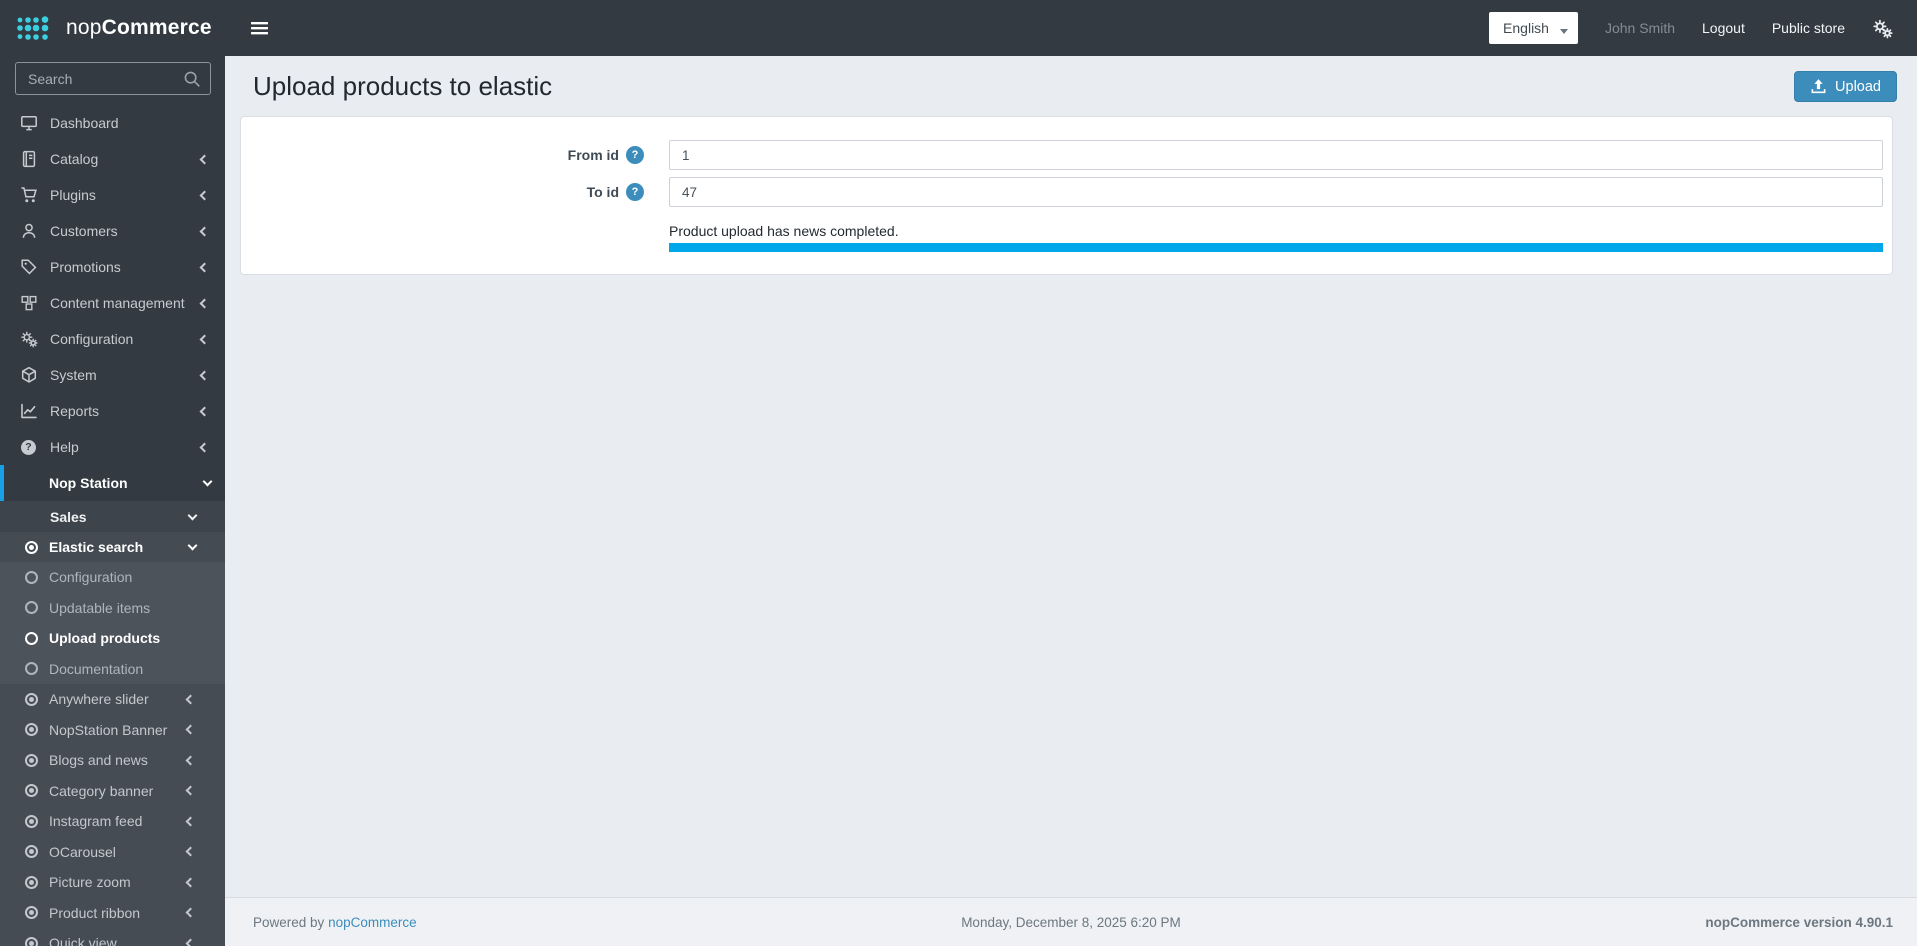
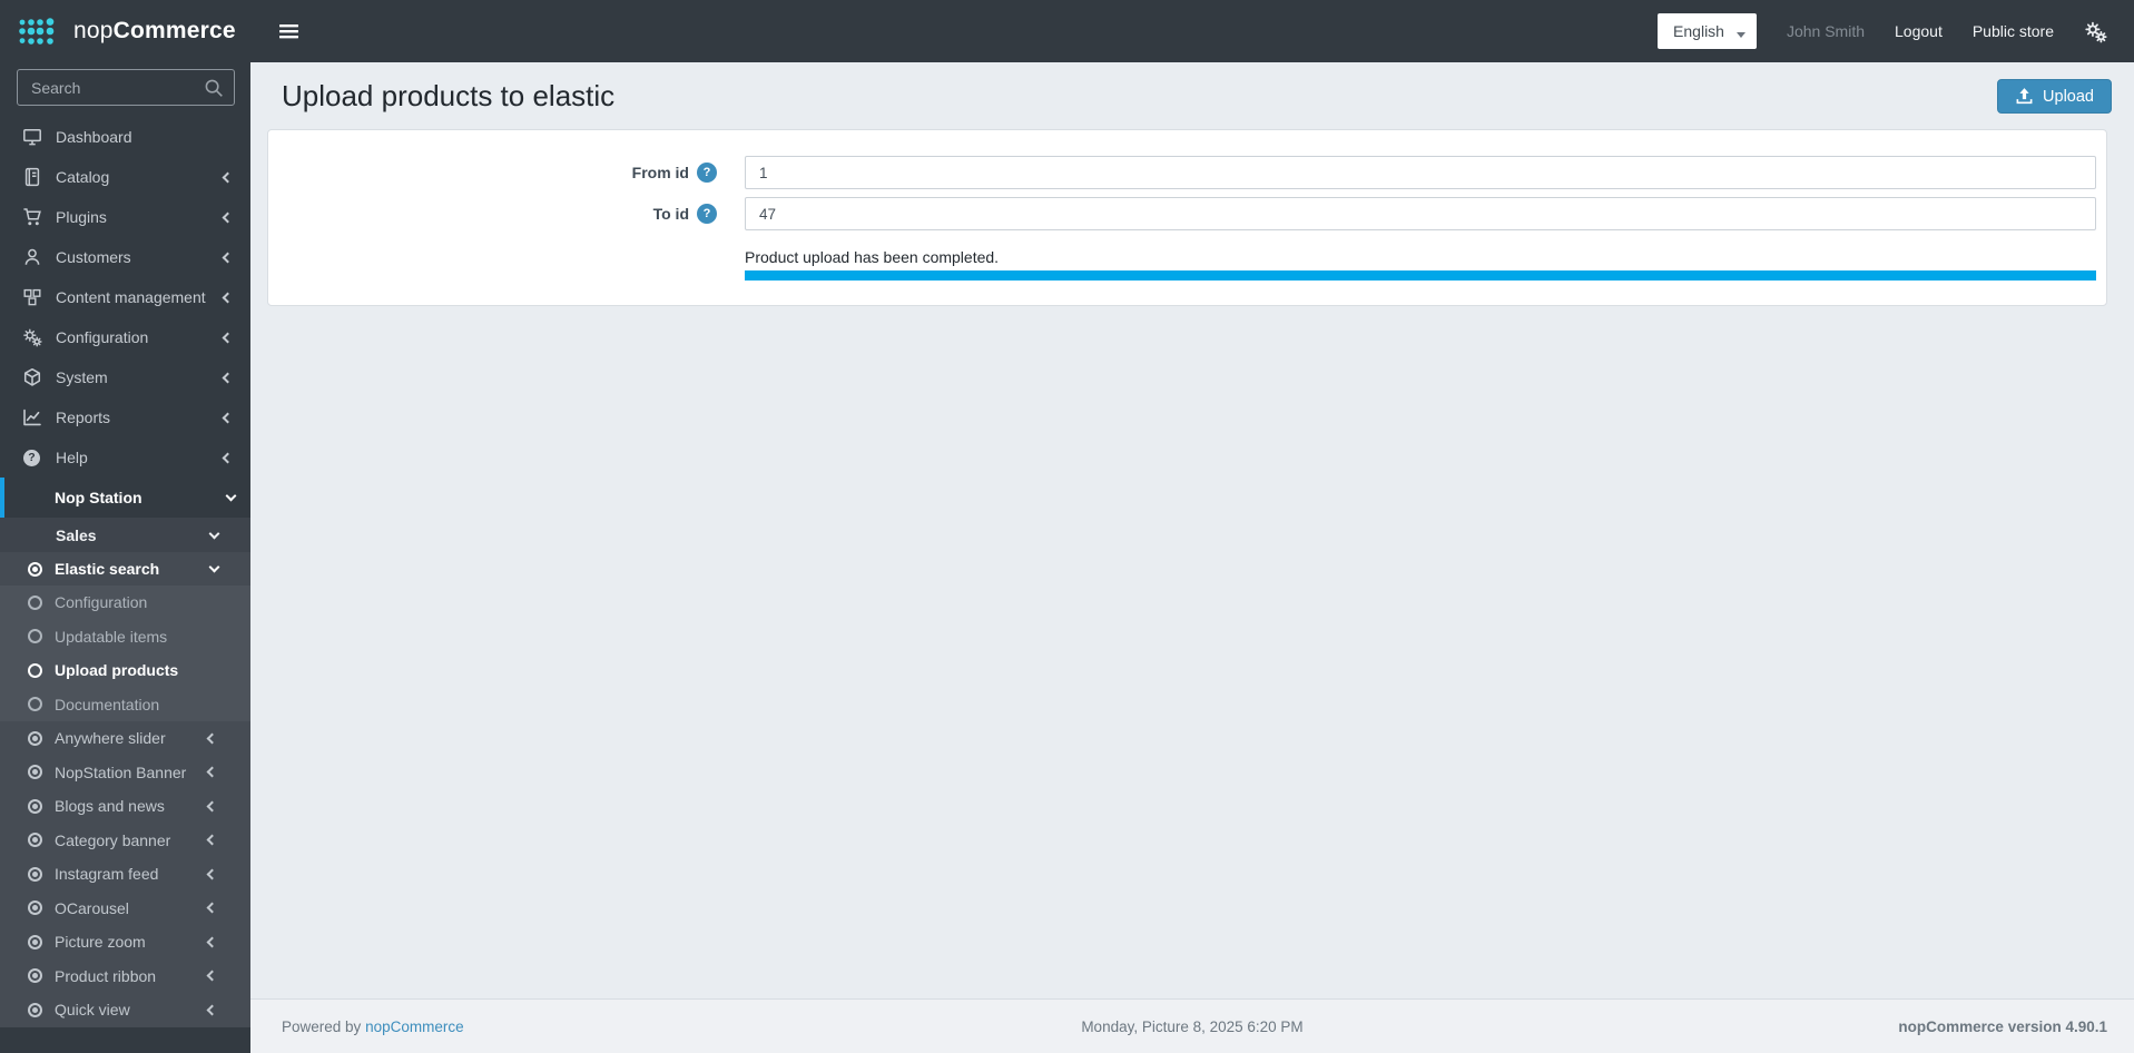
  nopCommerce
  English
  John Smith
  Logout
  Public store
  Search
  Dashboard
  Catalog
  Plugins
  Customers
- Promotions
  Content management
  Configuration
  System
  Reports
  ?
  Help
  Nop Station
  Sales
  Elastic search
  Configuration
  Updatable items
  Upload products
  Documentation
  Anywhere slider
  NopStation Banner
  Blogs and news
  Category banner
  Instagram feed
  OCarousel
  Picture zoom
  Product ribbon
  Quick view
  Upload products to elastic
  Upload
  From id
  ?
  1
  To id
  ?
  47
- Product upload has news completed.
+ Product upload has been completed.
- Monday, December 8, 2025 6:20 PM
+ Monday, Picture 8, 2025 6:20 PM
  Powered by nopCommerce
  nopCommerce version 4.90.1
